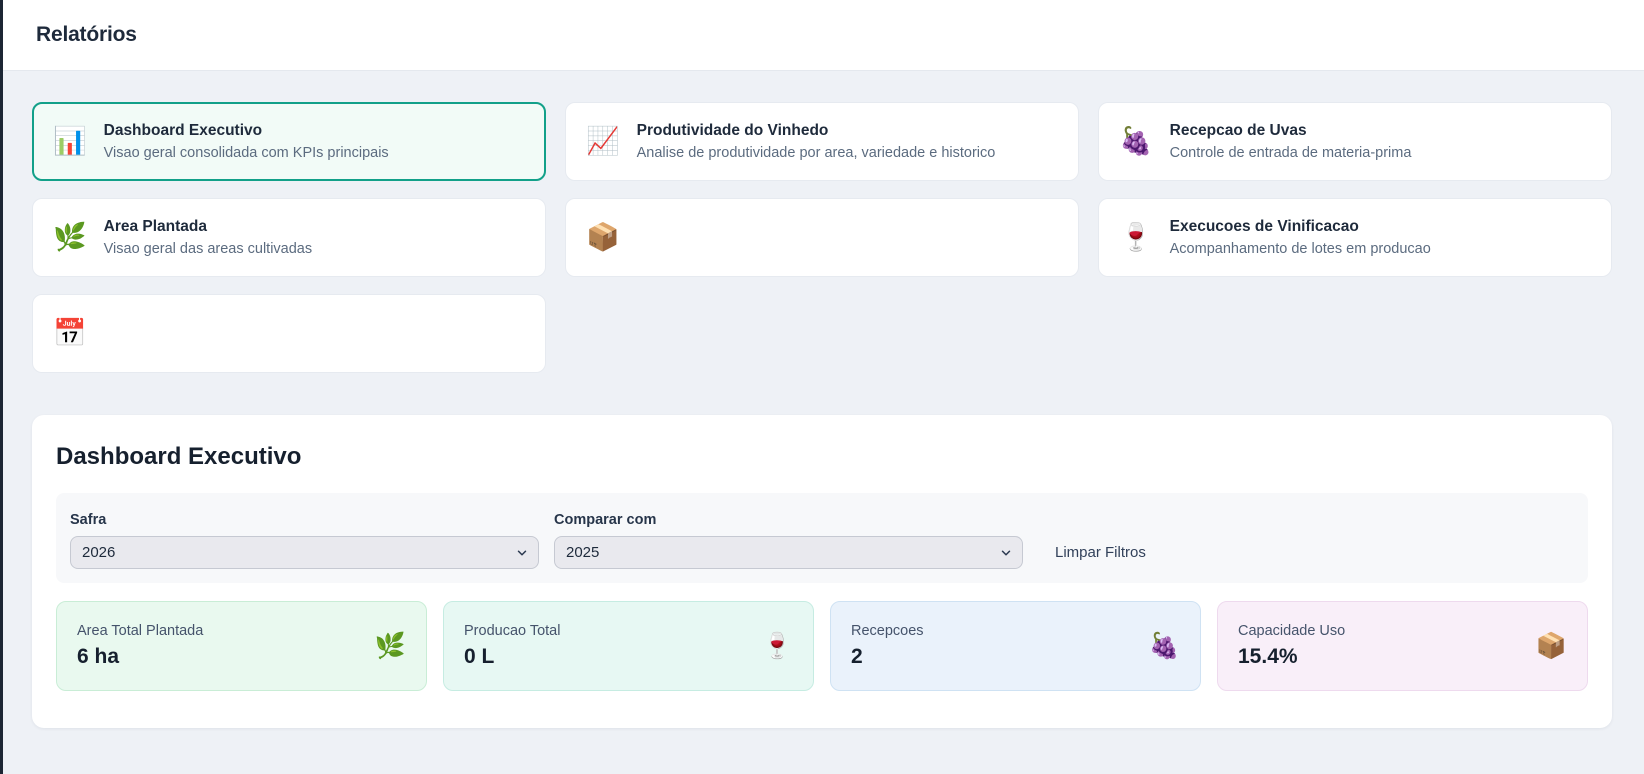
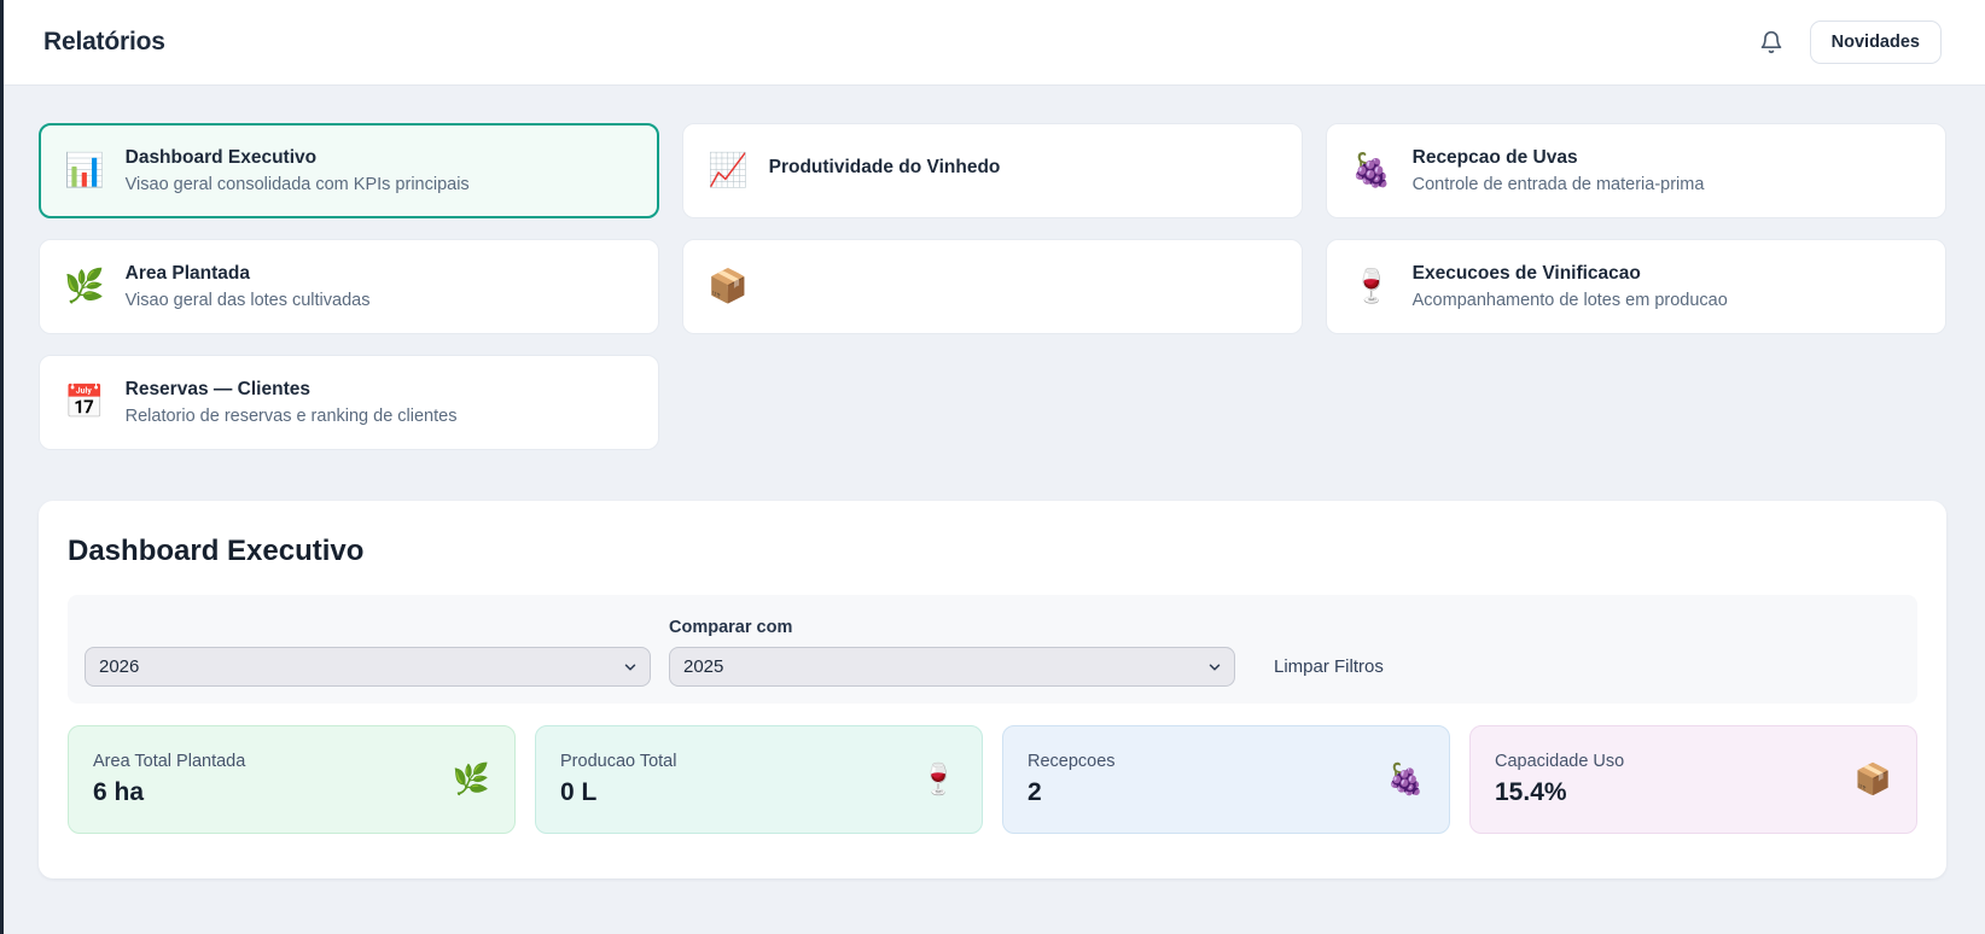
  Relatórios
+ Novidades
  📊
  Dashboard Executivo
  Visao geral consolidada com KPIs principais
  📈
  Produtividade do Vinhedo
- Analise de produtividade por area, variedade e historico
  🍇
  Recepcao de Uvas
  Controle de entrada de materia-prima
  🌿
  Area Plantada
- Visao geral das areas cultivadas
+ Visao geral das lotes cultivadas
  📦
  🍷
  Execucoes de Vinificacao
  Acompanhamento de lotes em producao
  📅
+ Reservas — Clientes
+ Relatorio de reservas e ranking de clientes
  Dashboard Executivo
- Safra
  2026
  Comparar com
  2025
  Limpar Filtros
  Area Total Plantada
  6 ha
  🌿
  Producao Total
  0 L
  🍷
  Recepcoes
  2
  🍇
  Capacidade Uso
  15.4%
  📦
